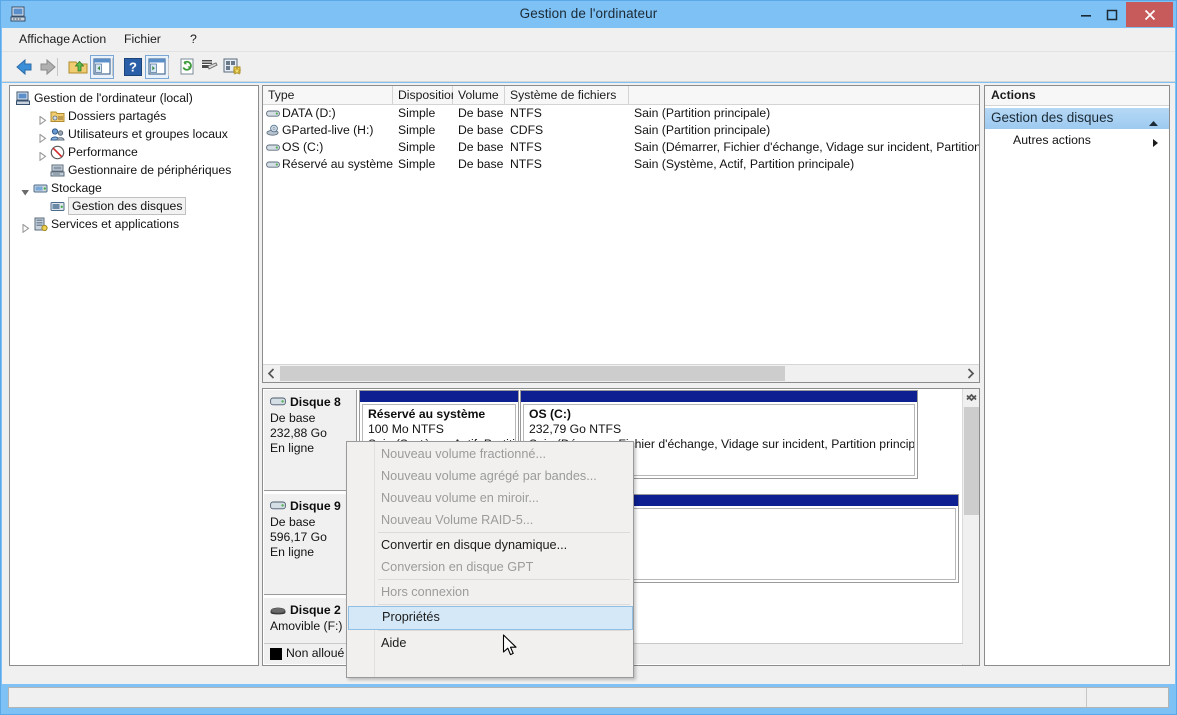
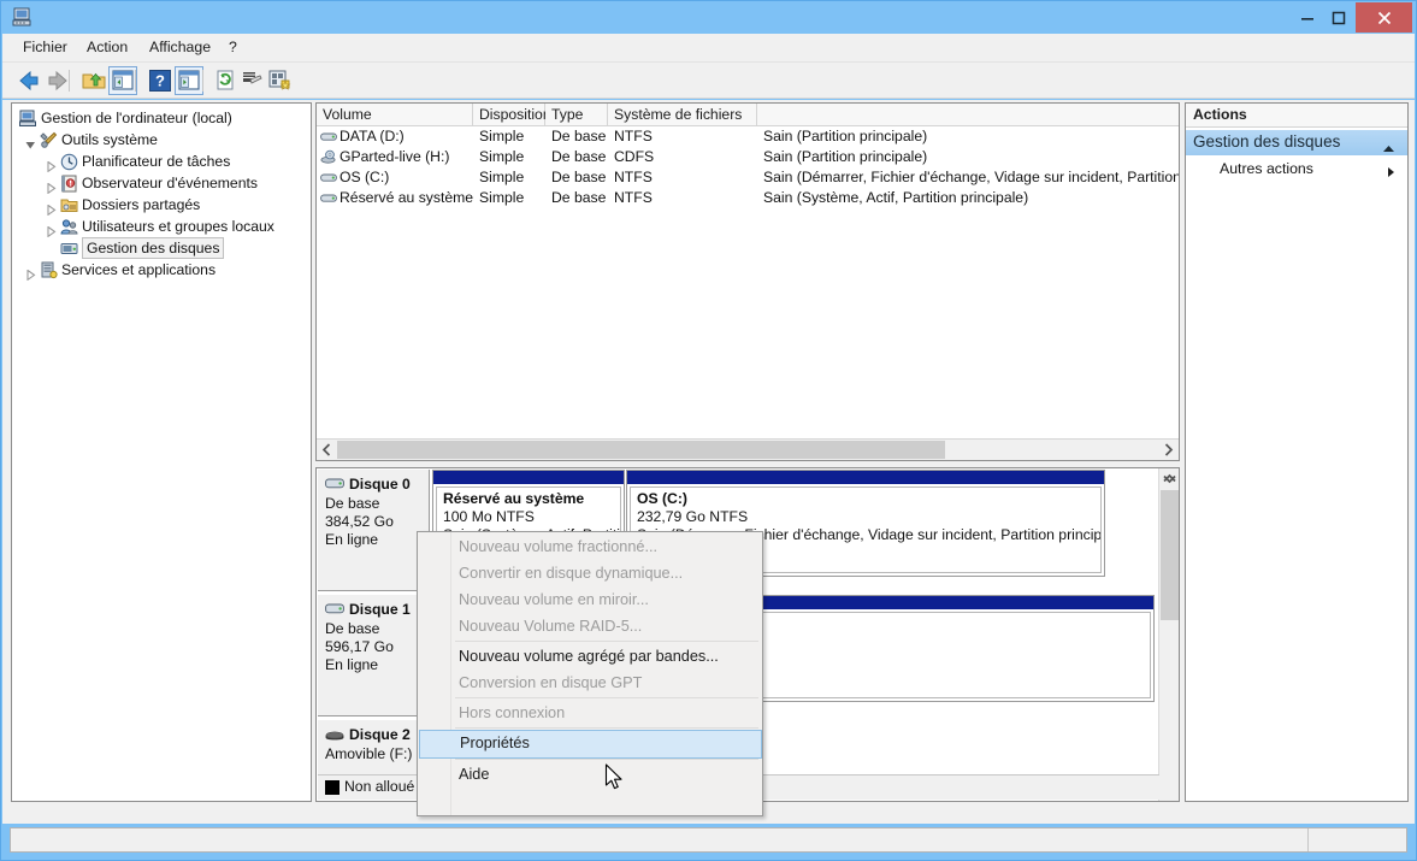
- Gestion de l'ordinateur
- Affichage
+ Fichier
  Action
- Fichier
+ Affichage
  ?
  ?
  Gestion de l'ordinateur (local)
+ Outils système
+ Planificateur de tâches
+ Observateur d'événements
  Dossiers partagés
  Utilisateurs et groupes locaux
- Performance
- Gestionnaire de périphériques
- Stockage
  Gestion des disques
  Services et applications
- Type
+ Volume
  Dispositio
- Volume
+ Type
  Système de fichiers
  DATA (D:)
  Simple
  De base
  NTFS
  Sain (Partition principale)
  GParted-live (H:)
  Simple
  De base
  CDFS
  Sain (Partition principale)
  OS (C:)
  Simple
  De base
  NTFS
  Sain (Démarrer, Fichier d'échange, Vidage sur incident, Partition
  Réservé au système
  Simple
  De base
  NTFS
  Sain (Système, Actif, Partition principale)
- Disque 8
+ Disque 0
  De base
- 232,88 Go
+ 384,52 Go
  En ligne
  Réservé au système
  100 Mo NTFS
  OS (C:)
  232,79 Go NTFS
  hier d'échange, Vidage sur incident, Partition princip
- Disque 9
+ Disque 1
  De base
  596,17 Go
  En ligne
  Disque 2
  Amovible (F:)
  Non alloué
  Actions
  Gestion des disques
  Autres actions
  Nouveau volume fractionné...
- Nouveau volume agrégé par bandes...
+ Convertir en disque dynamique...
  Nouveau volume en miroir...
  Nouveau Volume RAID-5...
- Convertir en disque dynamique...
+ Nouveau volume agrégé par bandes...
  Conversion en disque GPT
  Hors connexion
  Propriétés
  Aide
